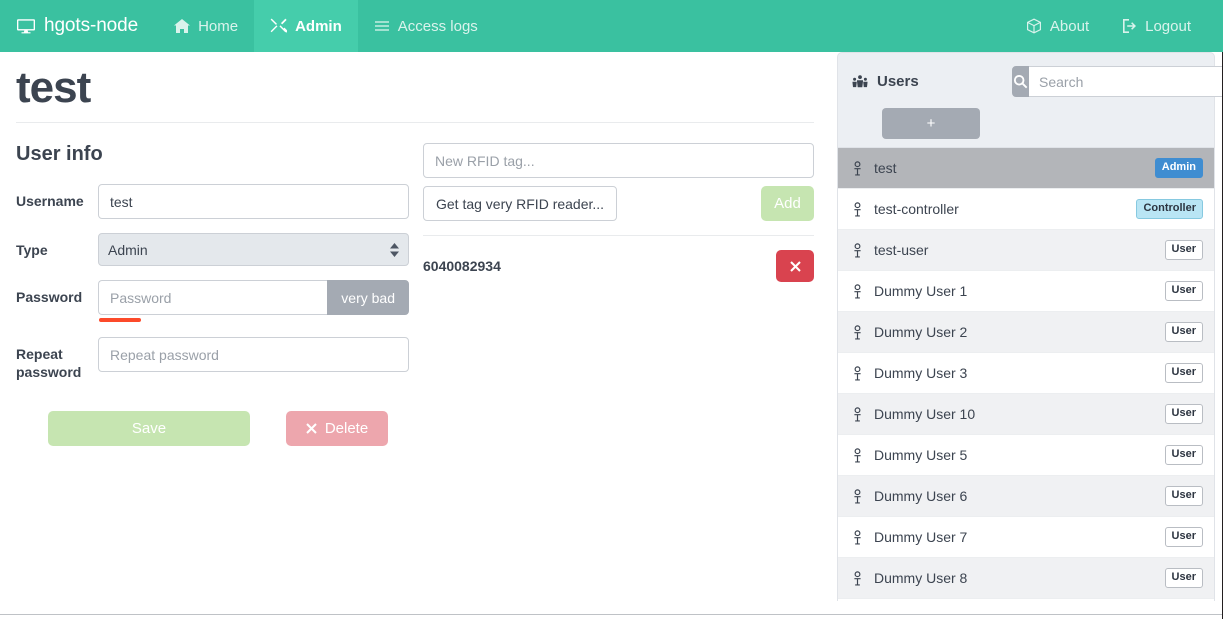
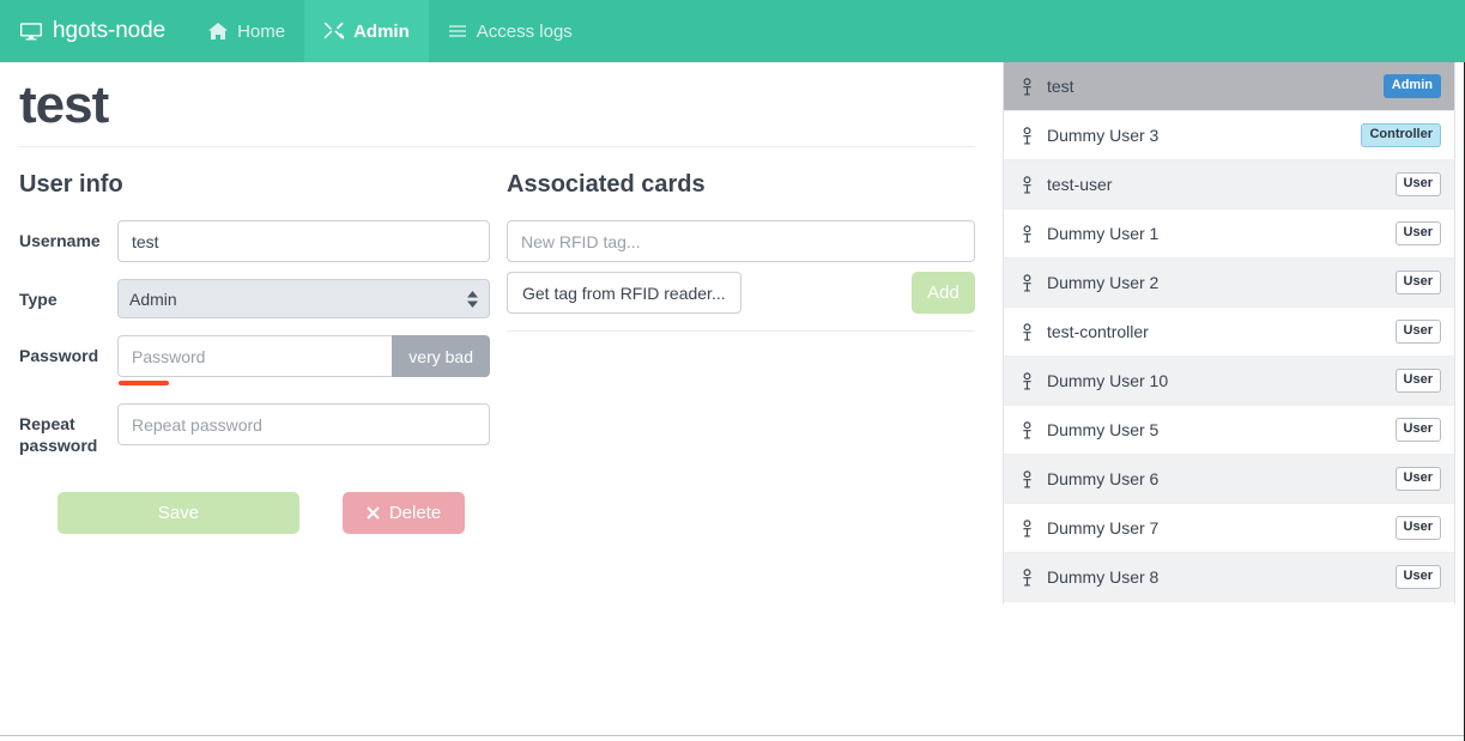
  hgots-node
  Home
  Admin
  Access logs
- About
- Logout
  test
  User info
  Username
  test
  Type
  Admin
  Password
  Password
  very bad
  Repeat password
  Repeat password
  Save
  Delete
+ Associated cards
  New RFID tag...
- Get tag very RFID reader...
+ Get tag from RFID reader...
  Add
- 6040082934
- Users
- Search
- +
  test
  Admin
- test-controller
+ Dummy User 3
  Controller
  test-user
  User
  Dummy User 1
  User
  Dummy User 2
  User
- Dummy User 3
+ test-controller
  User
  Dummy User 10
  User
  Dummy User 5
  User
  Dummy User 6
  User
  Dummy User 7
  User
  Dummy User 8
  User
